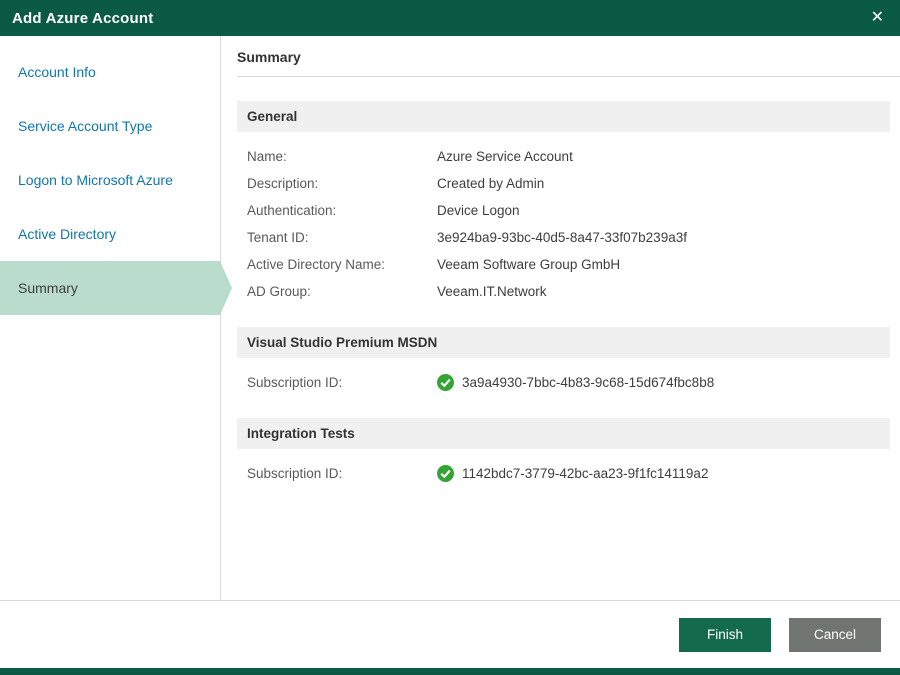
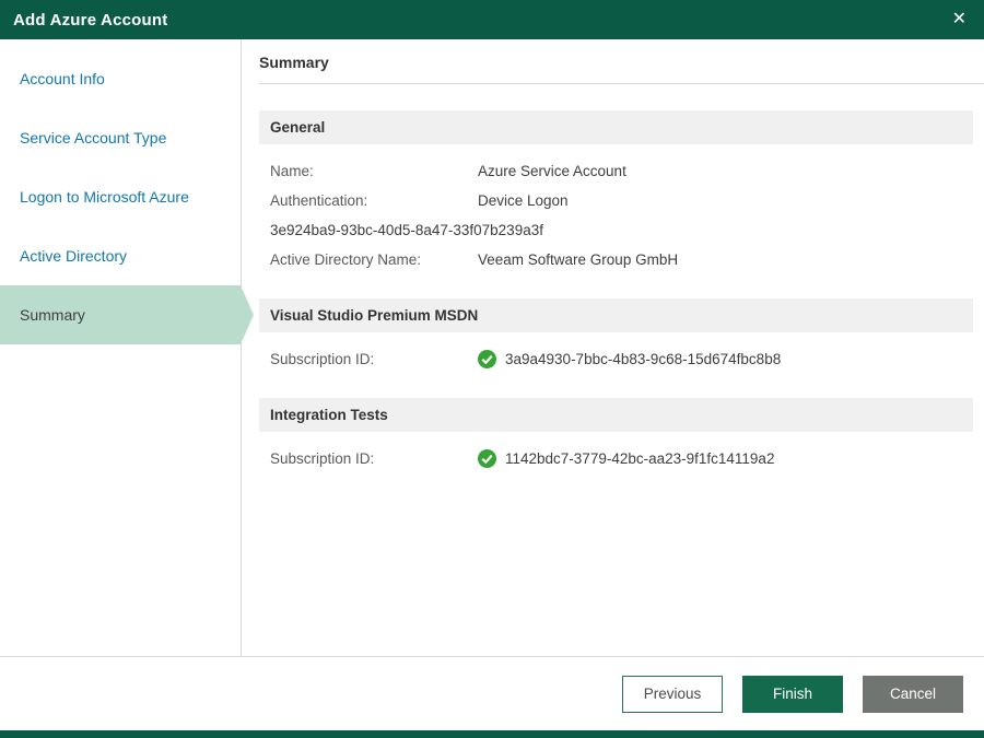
  Add Azure Account
  ✕
  Account Info
  Service Account Type
  Logon to Microsoft Azure
  Active Directory
  Summary
  Summary
  General
  Name:
  Azure Service Account
- Description:
- Created by Admin
  Authentication:
  Device Logon
- Tenant ID:
  3e924ba9-93bc-40d5-8a47-33f07b239a3f
  Active Directory Name:
  Veeam Software Group GmbH
- AD Group:
- Veeam.IT.Network
  Visual Studio Premium MSDN
  Subscription ID:
  3a9a4930-7bbc-4b83-9c68-15d674fbc8b8
  Integration Tests
  Subscription ID:
  1142bdc7-3779-42bc-aa23-9f1fc14119a2
+ Previous
  Finish
  Cancel
